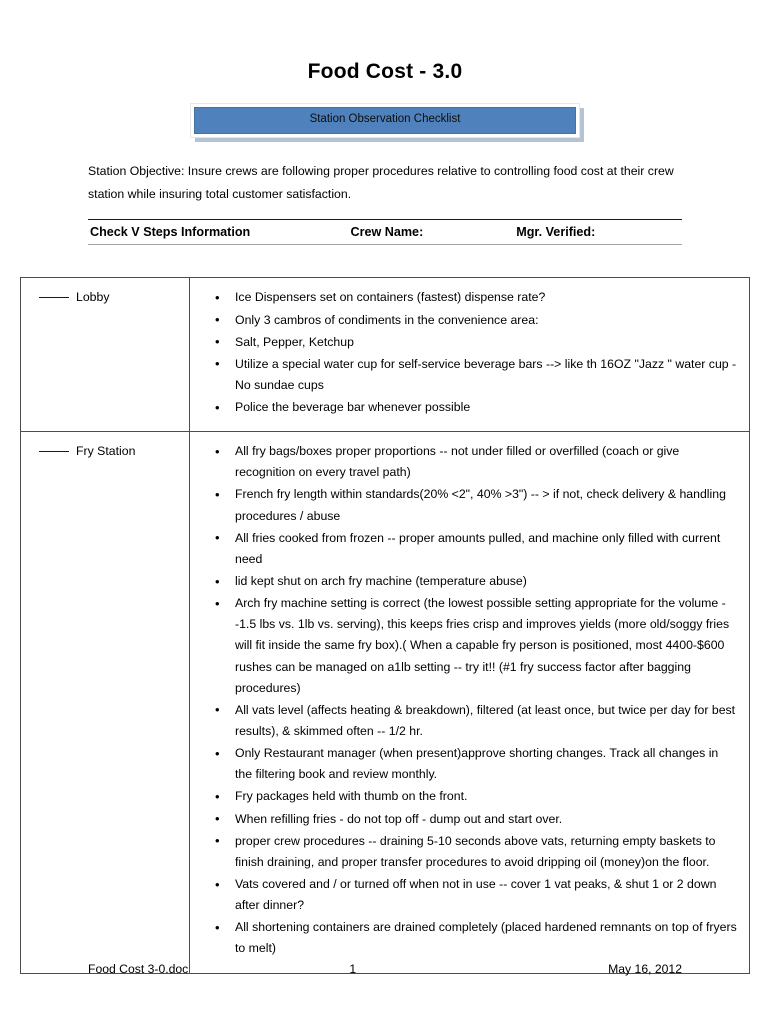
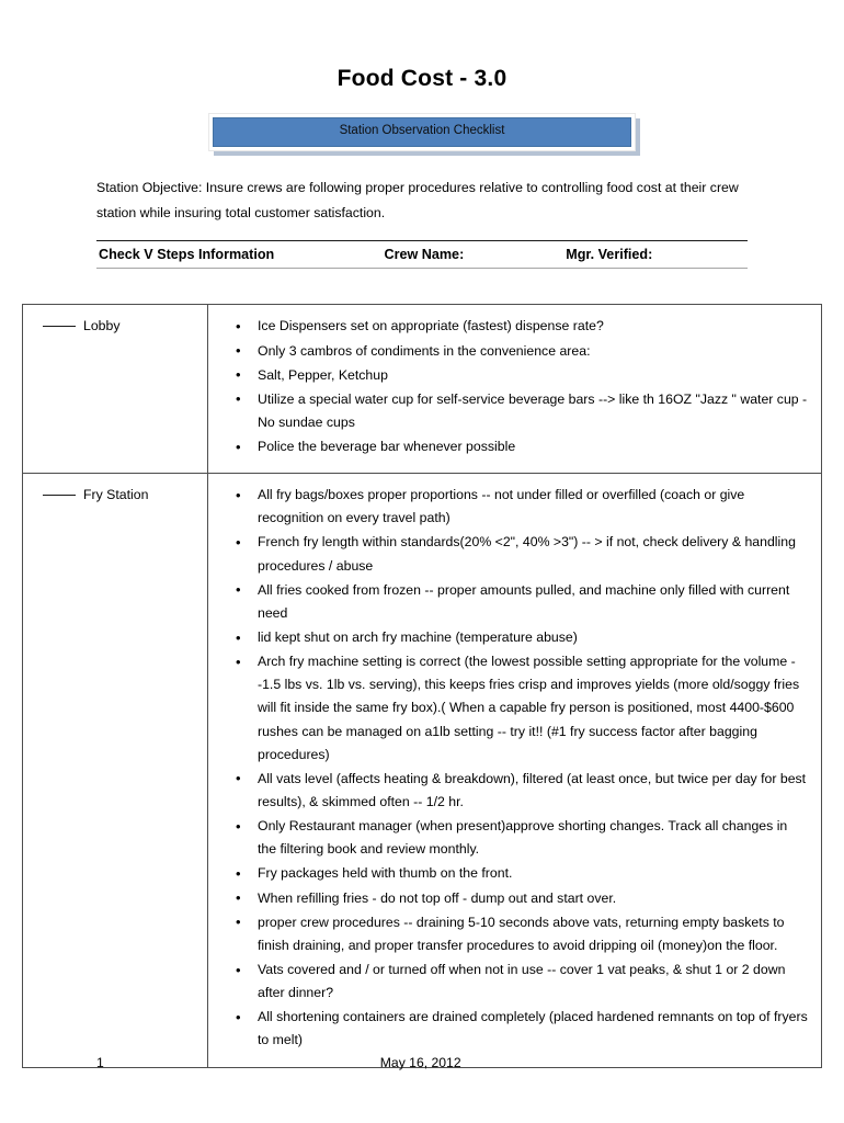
  Food Cost - 3.0
  Station Observation Checklist
  Station Objective: Insure crews are following proper procedures relative to controlling food cost at their crew station while insuring total customer satisfaction.
  Check V Steps Information
  Crew Name:
  Mgr. Verified:
- Lobby	Ice Dispensers set on containers (fastest) dispense rate? Only 3 cambros of condiments in the convenience area: Salt, Pepper, Ketchup Utilize a special water cup for self-service beverage bars --> like th 16OZ "Jazz " water cup - No sundae cups Police the beverage bar whenever possible
+ Lobby	Ice Dispensers set on appropriate (fastest) dispense rate? Only 3 cambros of condiments in the convenience area: Salt, Pepper, Ketchup Utilize a special water cup for self-service beverage bars --> like th 16OZ "Jazz " water cup - No sundae cups Police the beverage bar whenever possible
  Fry Station	All fry bags/boxes proper proportions -- not under filled or overfilled (coach or give recognition on every travel path) French fry length within standards(20% <2", 40% >3") -- > if not, check delivery & handling procedures / abuse All fries cooked from frozen -- proper amounts pulled, and machine only filled with current need lid kept shut on arch fry machine (temperature abuse) Arch fry machine setting is correct (the lowest possible setting appropriate for the volume --1.5 lbs vs. 1lb vs. serving), this keeps fries crisp and improves yields (more old/soggy fries will fit inside the same fry box).( When a capable fry person is positioned, most 4400-$600 rushes can be managed on a1lb setting -- try it!! (#1 fry success factor after bagging procedures) All vats level (affects heating & breakdown), filtered (at least once, but twice per day for best results), & skimmed often -- 1/2 hr. Only Restaurant manager (when present)approve shorting changes. Track all changes in the filtering book and review monthly. Fry packages held with thumb on the front. When refilling fries - do not top off - dump out and start over. proper crew procedures -- draining 5-10 seconds above vats, returning empty baskets to finish draining, and proper transfer procedures to avoid dripping oil (money)on the floor. Vats covered and / or turned off when not in use -- cover 1 vat peaks, & shut 1 or 2 down after dinner? All shortening containers are drained completely (placed hardened remnants on top of fryers to melt)
- Food Cost 3-0.doc
  1
  May 16, 2012
